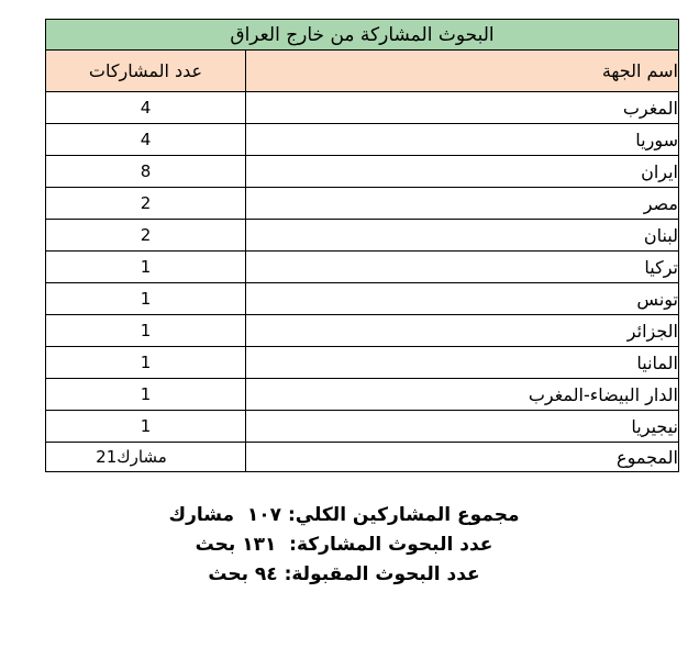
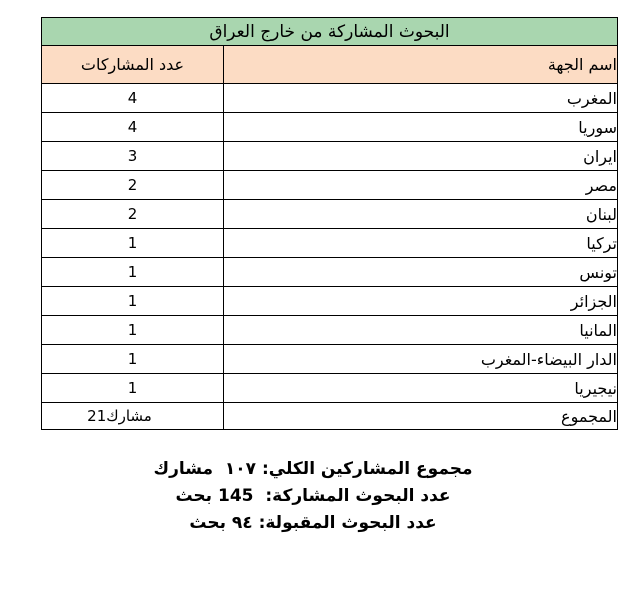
  البحوث المشاركة من خارج العراق
  اسم الجهة	عدد المشاركات
  المغرب	4
  سوريا	4
- ايران	8
+ ايران	3
  مصر	2
  لبنان	2
  تركيا	1
  تونس	1
  الجزائر	1
  المانيا	1
  الدار البيضاء-المغرب	1
  نيجيريا	1
  المجموع	مشارك21
  مجموع المشاركين الكلي: ١٠٧ مشارك
- عدد البحوث المشاركة: ١٣١ بحث
+ عدد البحوث المشاركة: 145 بحث
  عدد البحوث المقبولة: ٩٤ بحث
